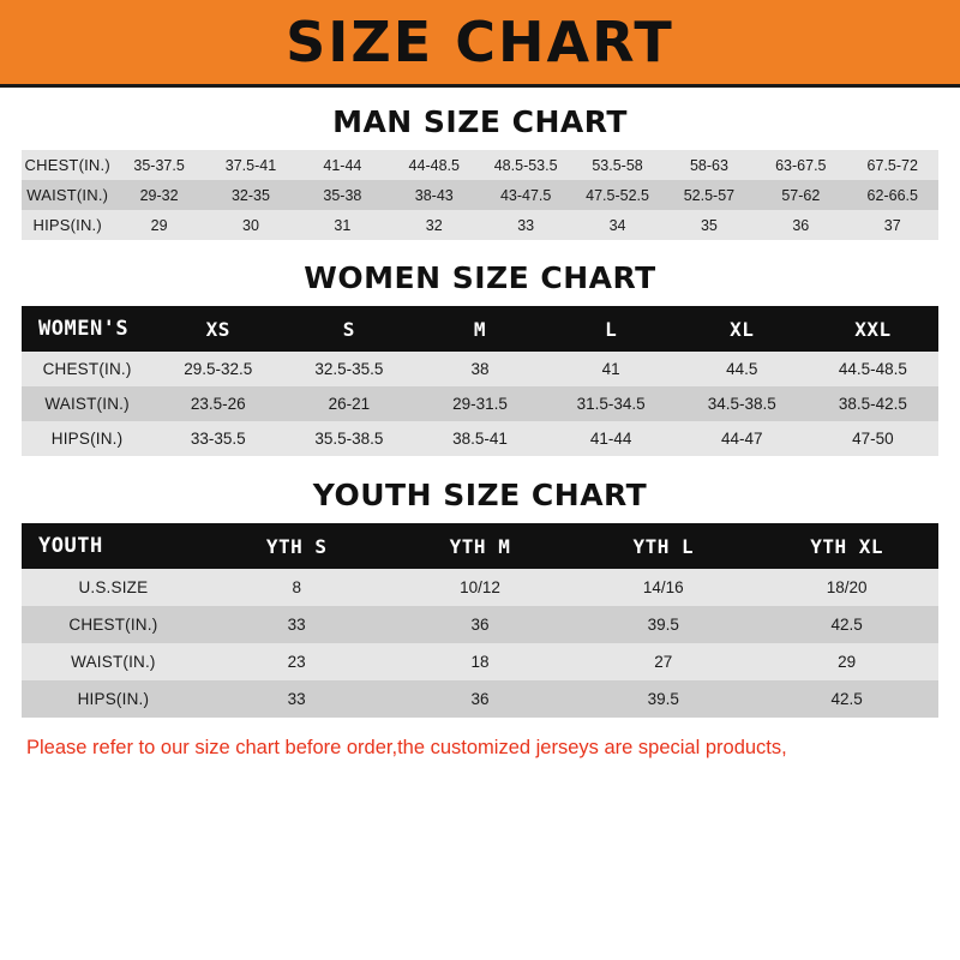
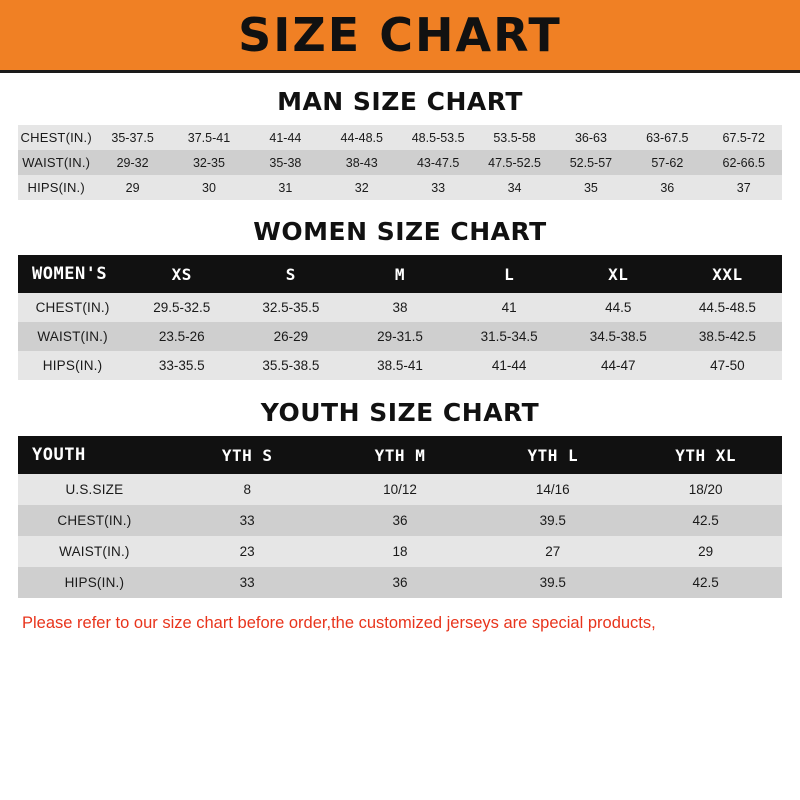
  SIZE CHART
  MAN SIZE CHART
- CHEST(IN.)	35-37.5	37.5-41	41-44	44-48.5	48.5-53.5	53.5-58	58-63	63-67.5	67.5-72
+ CHEST(IN.)	35-37.5	37.5-41	41-44	44-48.5	48.5-53.5	53.5-58	36-63	63-67.5	67.5-72
  WAIST(IN.)	29-32	32-35	35-38	38-43	43-47.5	47.5-52.5	52.5-57	57-62	62-66.5
  HIPS(IN.)	29	30	31	32	33	34	35	36	37
  WOMEN SIZE CHART
  WOMEN'S	XS	S	M	L	XL	XXL
  CHEST(IN.)	29.5-32.5	32.5-35.5	38	41	44.5	44.5-48.5
- WAIST(IN.)	23.5-26	26-21	29-31.5	31.5-34.5	34.5-38.5	38.5-42.5
+ WAIST(IN.)	23.5-26	26-29	29-31.5	31.5-34.5	34.5-38.5	38.5-42.5
  HIPS(IN.)	33-35.5	35.5-38.5	38.5-41	41-44	44-47	47-50
  YOUTH SIZE CHART
  YOUTH	YTH S	YTH M	YTH L	YTH XL
  U.S.SIZE	8	10/12	14/16	18/20
  CHEST(IN.)	33	36	39.5	42.5
  WAIST(IN.)	23	18	27	29
  HIPS(IN.)	33	36	39.5	42.5
  Please refer to our size chart before order,the customized jerseys are special products,
